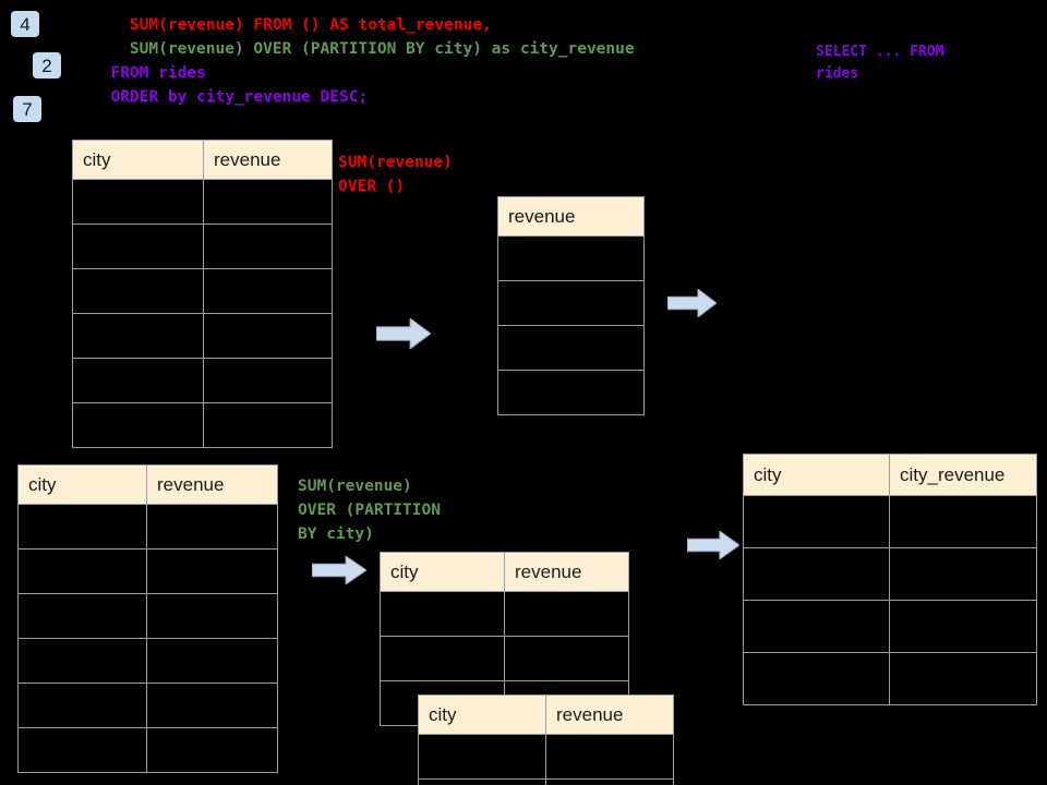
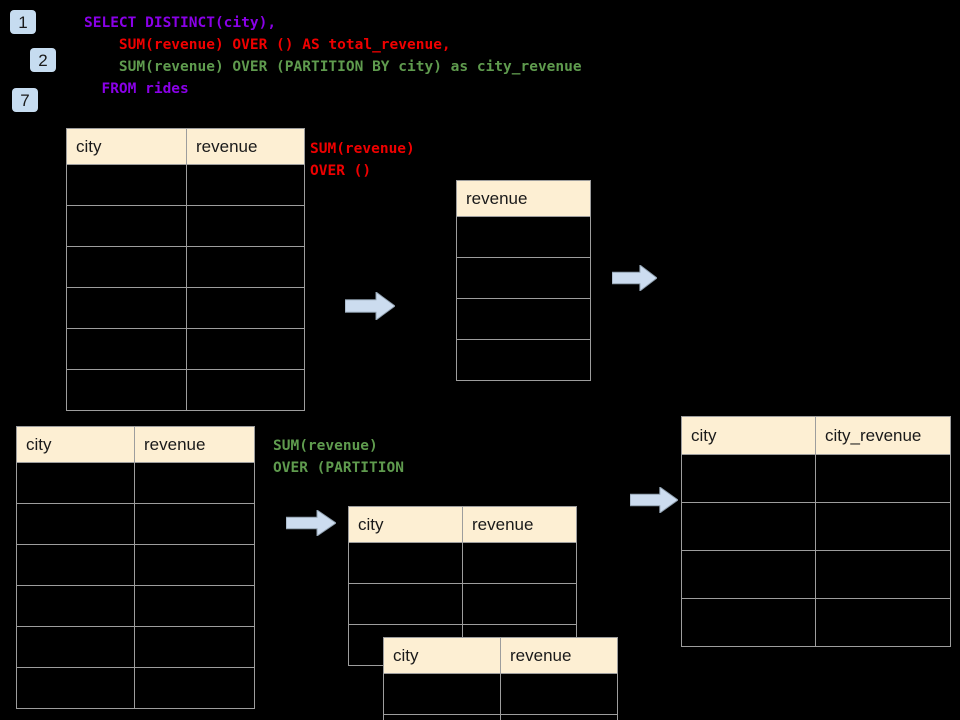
- 4
+ 1
  2
  7
+ SELECT DISTINCT(city),
- SUM(revenue) FROM () AS total_revenue,
+ SUM(revenue) OVER () AS total_revenue,
  SUM(revenue) OVER (PARTITION BY city) as city_revenue
  FROM rides
- ORDER by city_revenue DESC;
- SELECT ... FROM
- rides
  SUM(revenue)
  OVER ()
  SUM(revenue)
  OVER (PARTITION
- BY city)
  city	revenue
  revenue
  city	revenue
  city	revenue
  city	revenue
  city	city_revenue
